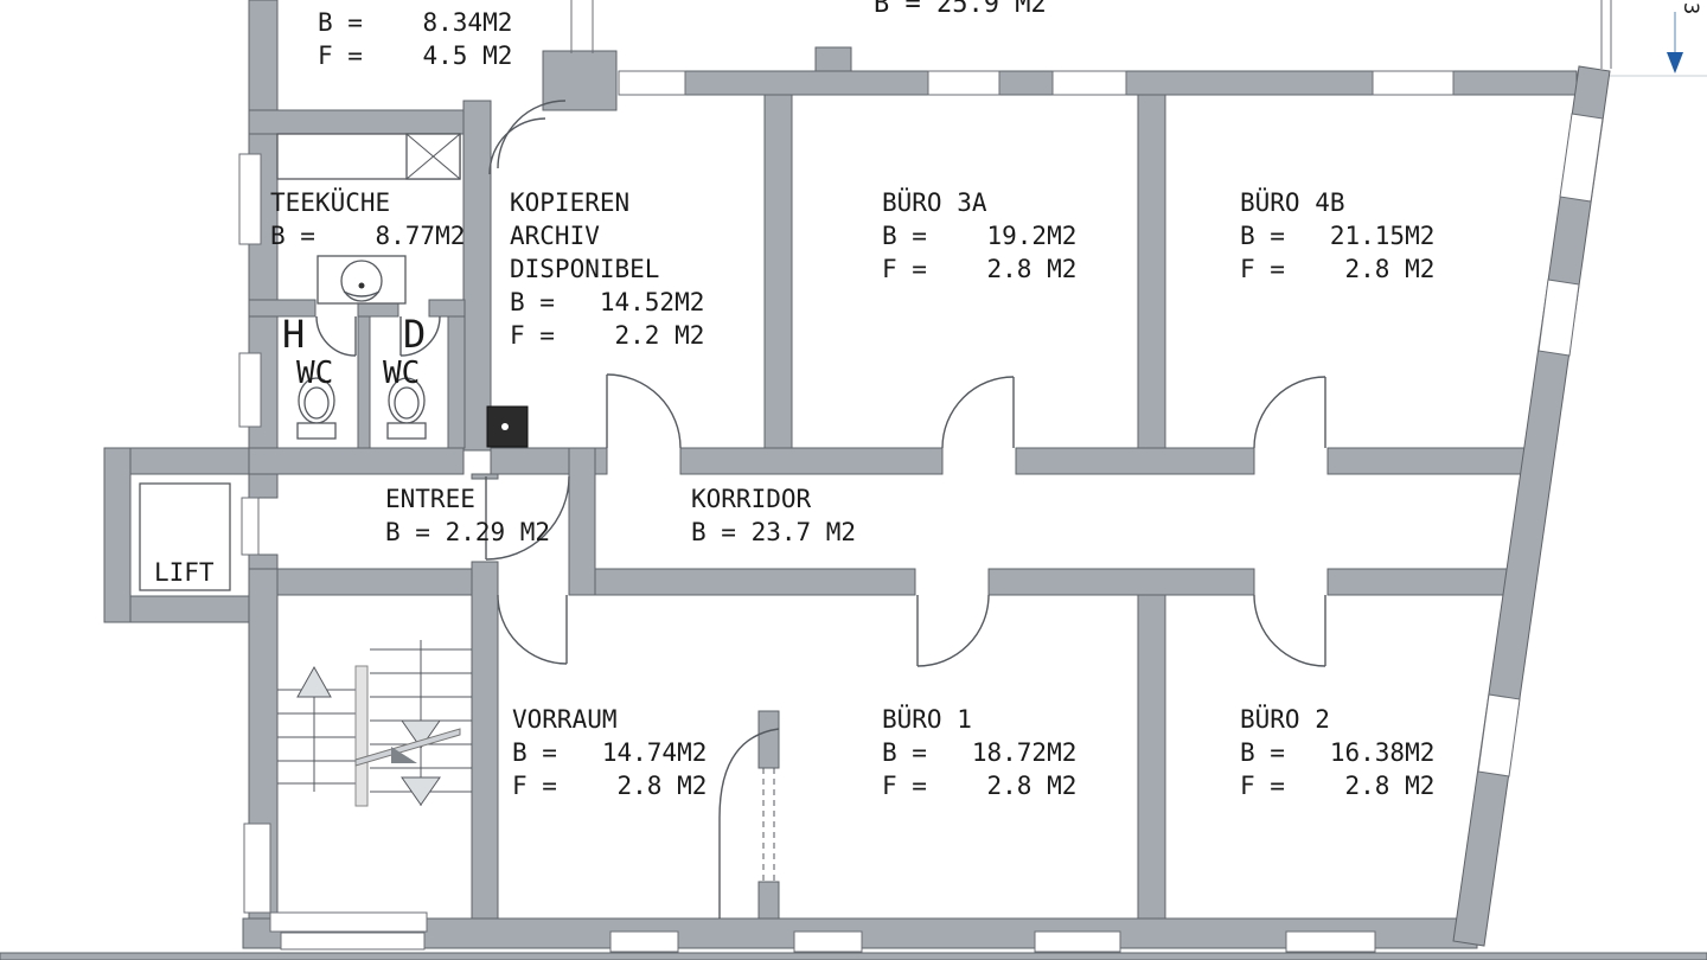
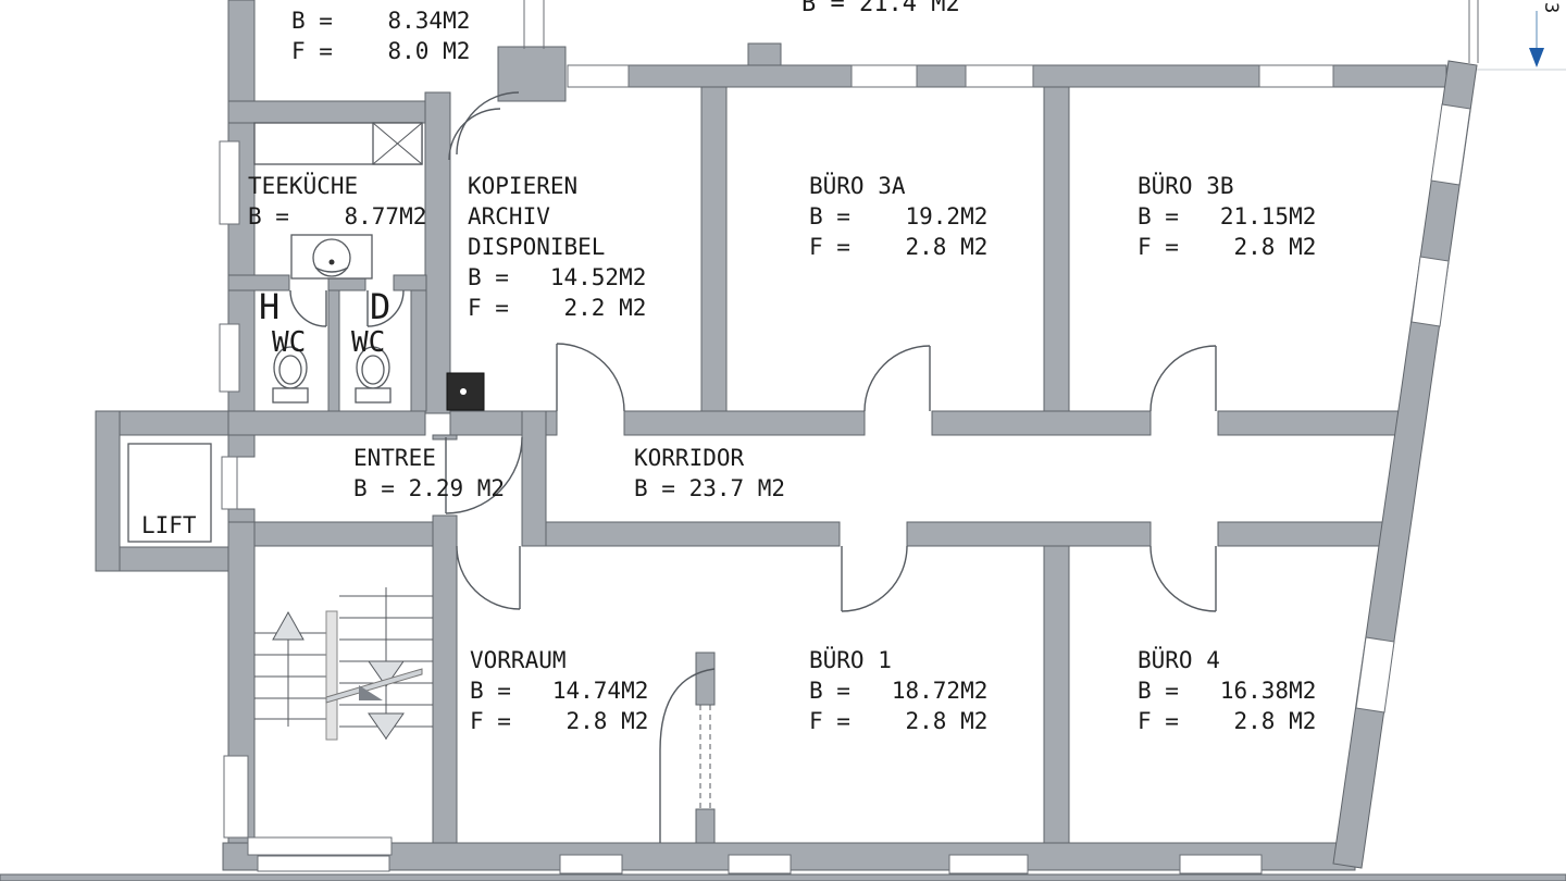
  B = 8.34M2
- F = 4.5 M2
+ F = 8.0 M2
- B = 25.9 M2
+ B = 21.4 M2
  TEEKÜCHE
  B = 8.77M2
  KOPIEREN
  ARCHIV
  DISPONIBEL
  B = 14.52M2
  F = 2.2 M2
  BÜRO 3A
  B = 19.2M2
  F = 2.8 M2
- BÜRO 4B
+ BÜRO 3B
  B = 21.15M2
  F = 2.8 M2
  ENTREE
  B = 2.29 M2
  KORRIDOR
  B = 23.7 M2
  VORRAUM
  B = 14.74M2
  F = 2.8 M2
  BÜRO 1
  B = 18.72M2
  F = 2.8 M2
- BÜRO 2
+ BÜRO 4
  B = 16.38M2
  F = 2.8 M2
  H
  WC
  D
  WC
  LIFT
